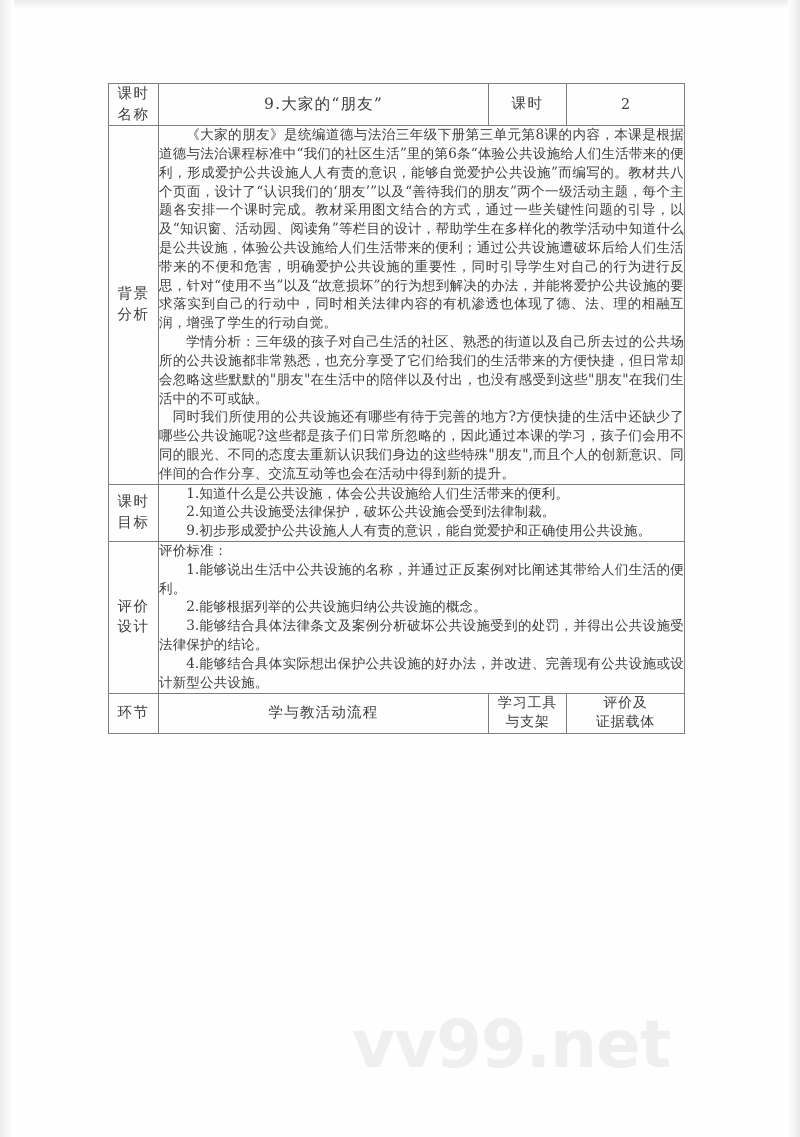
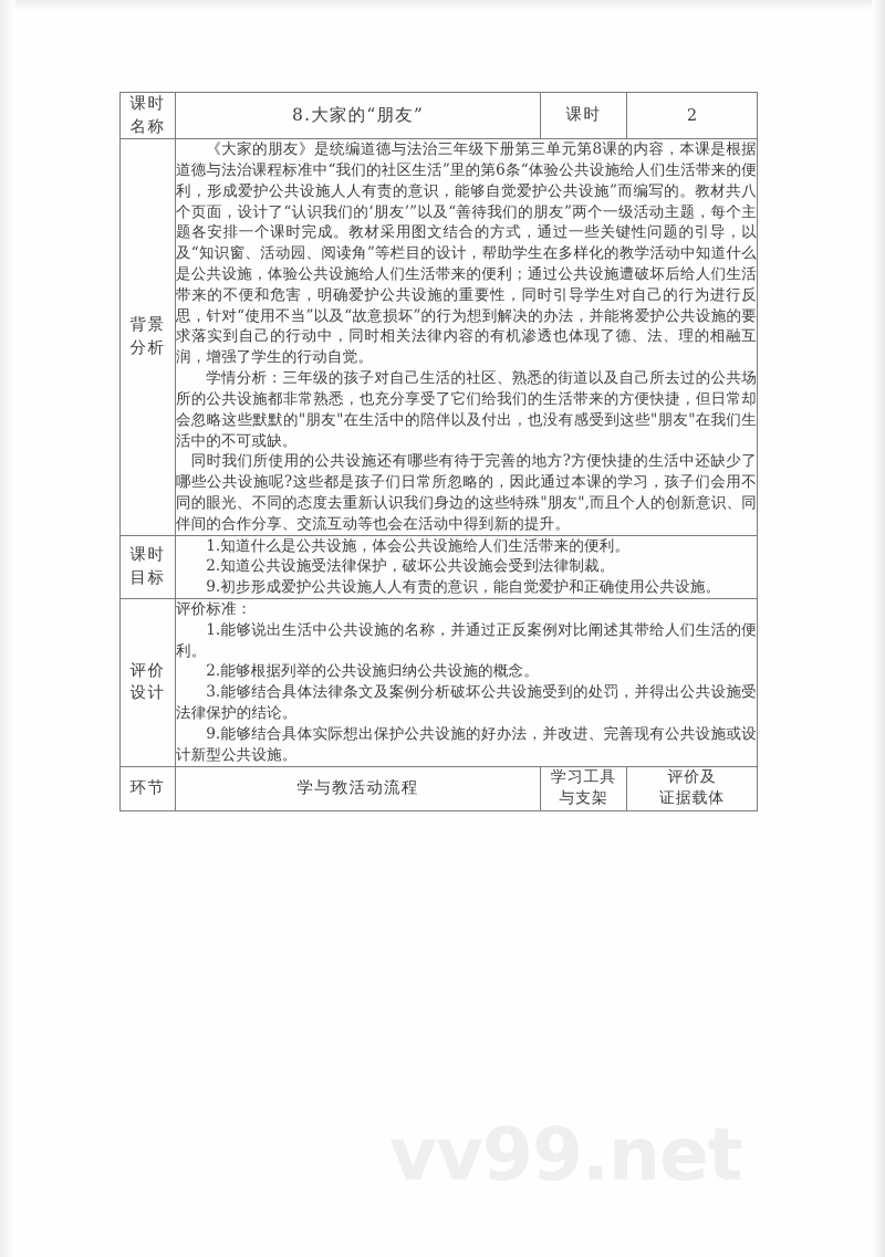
- 课时 名称	9.大家的“朋友”	课时	2
+ 课时 名称	8.大家的“朋友”	课时	2
  背景 分析	《大家的朋友》是统编道德与法治三年级下册第三单元第8课的内容，本课是根据道德与法治课程标准中“我们的社区生活”里的第6条“体验公共设施给人们生活带来的便利，形成爱护公共设施人人有责的意识，能够自觉爱护公共设施”而编写的。教材共八个页面，设计了“认识我们的‘朋友’”以及“善待我们的朋友”两个一级活动主题，每个主题各安排一个课时完成。教材采用图文结合的方式，通过一些关键性问题的引导，以及“知识窗、活动园、阅读角”等栏目的设计，帮助学生在多样化的教学活动中知道什么是公共设施，体验公共设施给人们生活带来的便利；通过公共设施遭破坏后给人们生活带来的不便和危害，明确爱护公共设施的重要性，同时引导学生对自己的行为进行反思，针对“使用不当”以及“故意损坏”的行为想到解决的办法，并能将爱护公共设施的要求落实到自己的行动中，同时相关法律内容的有机渗透也体现了德、法、理的相融互润，增强了学生的行动自觉。 学情分析：三年级的孩子对自己生活的社区、熟悉的街道以及自己所去过的公共场所的公共设施都非常熟悉，也充分享受了它们给我们的生活带来的方便快捷，但日常却会忽略这些默默的"朋友"在生活中的陪伴以及付出，也没有感受到这些"朋友"在我们生活中的不可或缺。 同时我们所使用的公共设施还有哪些有待于完善的地方?方便快捷的生活中还缺少了哪些公共设施呢?这些都是孩子们日常所忽略的，因此通过本课的学习，孩子们会用不同的眼光、不同的态度去重新认识我们身边的这些特殊"朋友",而且个人的创新意识、同伴间的合作分享、交流互动等也会在活动中得到新的提升。
  课时 目标	1.知道什么是公共设施，体会公共设施给人们生活带来的便利。 2.知道公共设施受法律保护，破坏公共设施会受到法律制裁。 9.初步形成爱护公共设施人人有责的意识，能自觉爱护和正确使用公共设施。
- 评价 设计	评价标准： 1.能够说出生活中公共设施的名称，并通过正反案例对比阐述其带给人们生活的便利。 2.能够根据列举的公共设施归纳公共设施的概念。 3.能够结合具体法律条文及案例分析破坏公共设施受到的处罚，并得出公共设施受法律保护的结论。 4.能够结合具体实际想出保护公共设施的好办法，并改进、完善现有公共设施或设计新型公共设施。
+ 评价 设计	评价标准： 1.能够说出生活中公共设施的名称，并通过正反案例对比阐述其带给人们生活的便利。 2.能够根据列举的公共设施归纳公共设施的概念。 3.能够结合具体法律条文及案例分析破坏公共设施受到的处罚，并得出公共设施受法律保护的结论。 9.能够结合具体实际想出保护公共设施的好办法，并改进、完善现有公共设施或设计新型公共设施。
  环节	学与教活动流程	学习工具 与支架	评价及 证据载体
